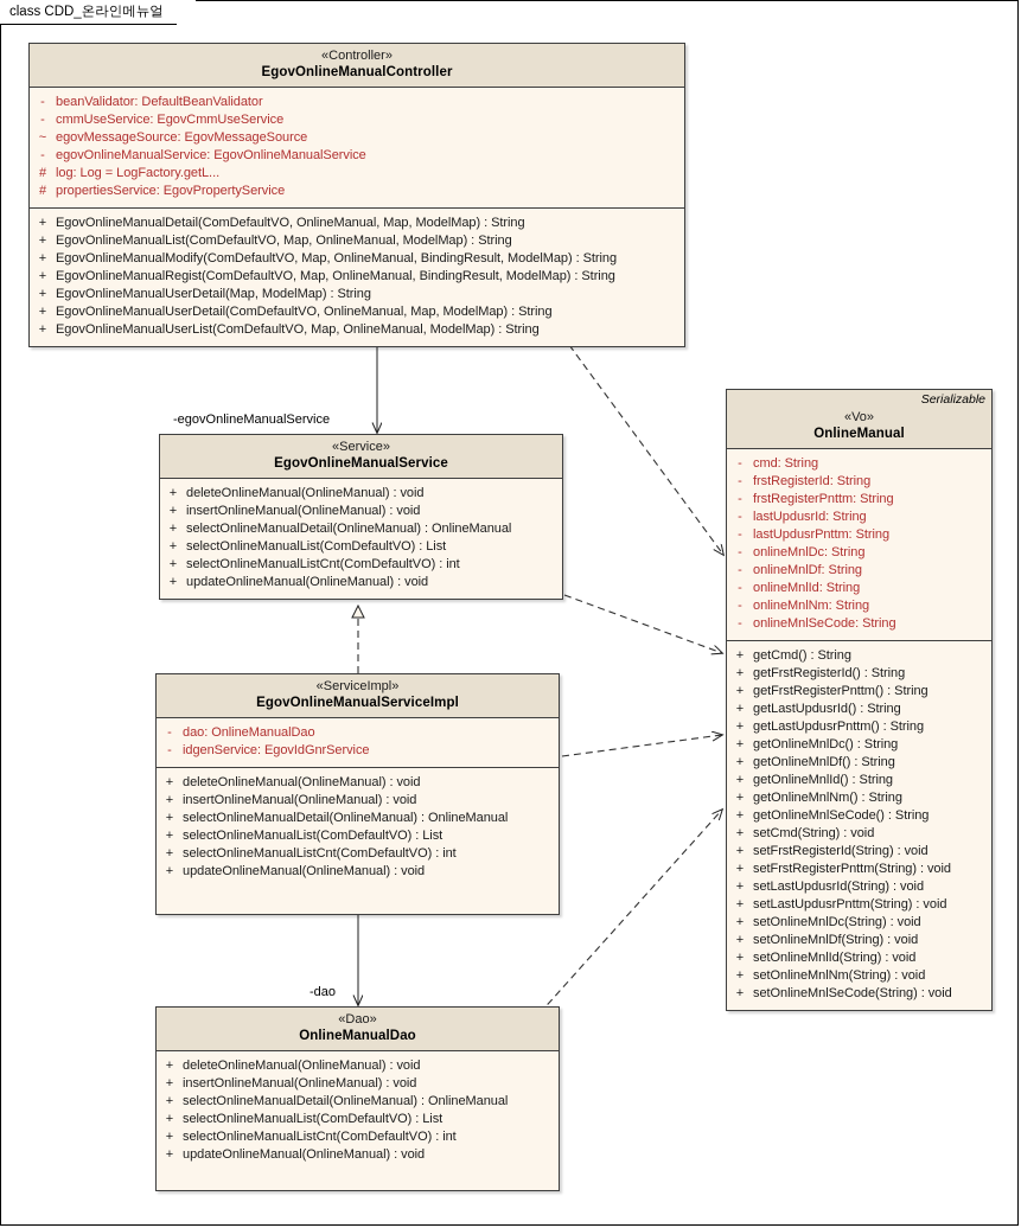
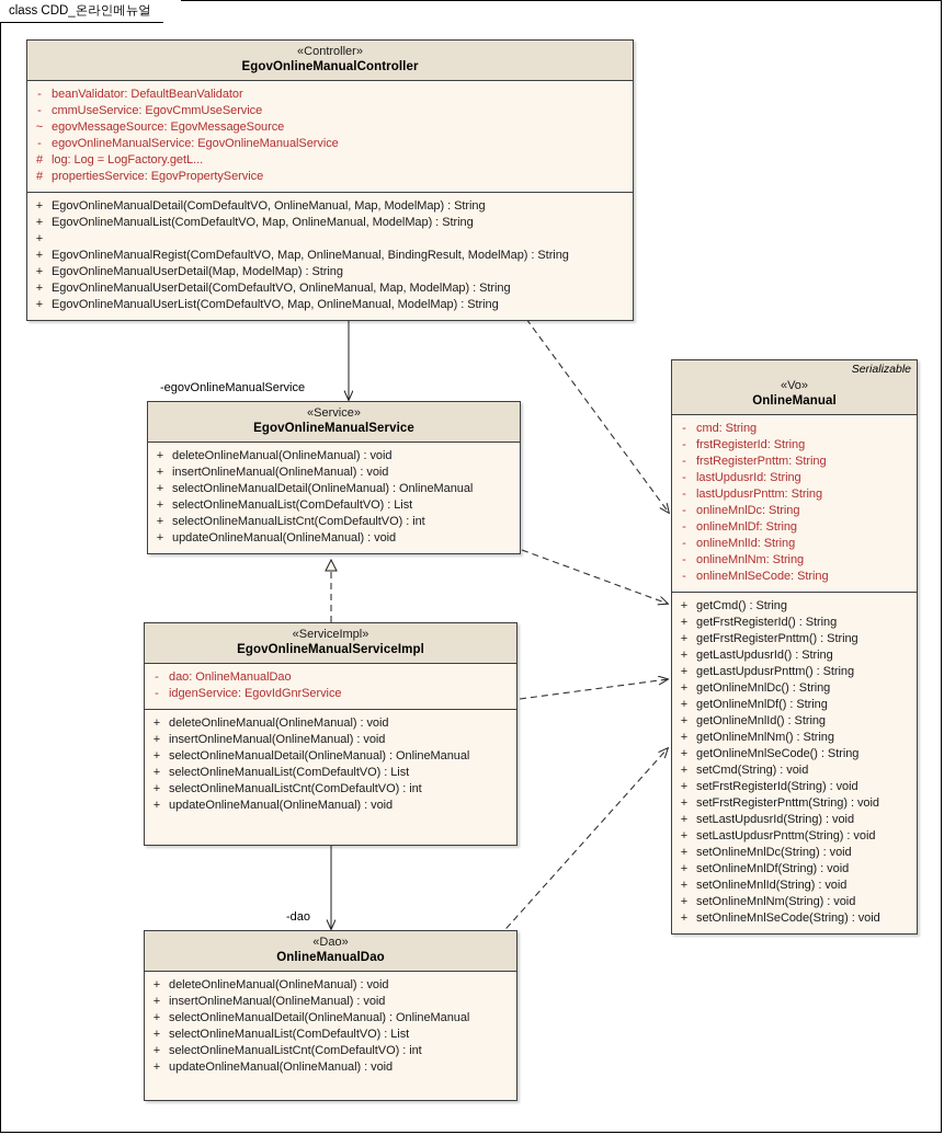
  class CDD_온라인메뉴얼
  -egovOnlineManualService
  -dao
  «Controller»
  EgovOnlineManualController
  -
  beanValidator: DefaultBeanValidator
  -
  cmmUseService: EgovCmmUseService
  ~
  egovMessageSource: EgovMessageSource
  -
  egovOnlineManualService: EgovOnlineManualService
  #
  log: Log = LogFactory.getL...
  #
  propertiesService: EgovPropertyService
  +
  EgovOnlineManualDetail(ComDefaultVO, OnlineManual, Map, ModelMap) : String
  +
  EgovOnlineManualList(ComDefaultVO, Map, OnlineManual, ModelMap) : String
  +
- EgovOnlineManualModify(ComDefaultVO, Map, OnlineManual, BindingResult, ModelMap) : String
  +
  EgovOnlineManualRegist(ComDefaultVO, Map, OnlineManual, BindingResult, ModelMap) : String
  +
  EgovOnlineManualUserDetail(Map, ModelMap) : String
  +
  EgovOnlineManualUserDetail(ComDefaultVO, OnlineManual, Map, ModelMap) : String
  +
  EgovOnlineManualUserList(ComDefaultVO, Map, OnlineManual, ModelMap) : String
  «Service»
  EgovOnlineManualService
  +
  deleteOnlineManual(OnlineManual) : void
  +
  insertOnlineManual(OnlineManual) : void
  +
  selectOnlineManualDetail(OnlineManual) : OnlineManual
  +
  selectOnlineManualList(ComDefaultVO) : List
  +
  selectOnlineManualListCnt(ComDefaultVO) : int
  +
  updateOnlineManual(OnlineManual) : void
  «ServiceImpl»
  EgovOnlineManualServiceImpl
  -
  dao: OnlineManualDao
  -
  idgenService: EgovIdGnrService
  +
  deleteOnlineManual(OnlineManual) : void
  +
  insertOnlineManual(OnlineManual) : void
  +
  selectOnlineManualDetail(OnlineManual) : OnlineManual
  +
  selectOnlineManualList(ComDefaultVO) : List
  +
  selectOnlineManualListCnt(ComDefaultVO) : int
  +
  updateOnlineManual(OnlineManual) : void
  «Dao»
  OnlineManualDao
  +
  deleteOnlineManual(OnlineManual) : void
  +
  insertOnlineManual(OnlineManual) : void
  +
  selectOnlineManualDetail(OnlineManual) : OnlineManual
  +
  selectOnlineManualList(ComDefaultVO) : List
  +
  selectOnlineManualListCnt(ComDefaultVO) : int
  +
  updateOnlineManual(OnlineManual) : void
  Serializable
  «Vo»
  OnlineManual
  -
  cmd: String
  -
  frstRegisterId: String
  -
  frstRegisterPnttm: String
  -
  lastUpdusrId: String
  -
  lastUpdusrPnttm: String
  -
  onlineMnlDc: String
  -
  onlineMnlDf: String
  -
  onlineMnlId: String
  -
  onlineMnlNm: String
  -
  onlineMnlSeCode: String
  +
  getCmd() : String
  +
  getFrstRegisterId() : String
  +
  getFrstRegisterPnttm() : String
  +
  getLastUpdusrId() : String
  +
  getLastUpdusrPnttm() : String
  +
  getOnlineMnlDc() : String
  +
  getOnlineMnlDf() : String
  +
  getOnlineMnlId() : String
  +
  getOnlineMnlNm() : String
  +
  getOnlineMnlSeCode() : String
  +
  setCmd(String) : void
  +
  setFrstRegisterId(String) : void
  +
  setFrstRegisterPnttm(String) : void
  +
  setLastUpdusrId(String) : void
  +
  setLastUpdusrPnttm(String) : void
  +
  setOnlineMnlDc(String) : void
  +
  setOnlineMnlDf(String) : void
  +
  setOnlineMnlId(String) : void
  +
  setOnlineMnlNm(String) : void
  +
  setOnlineMnlSeCode(String) : void
